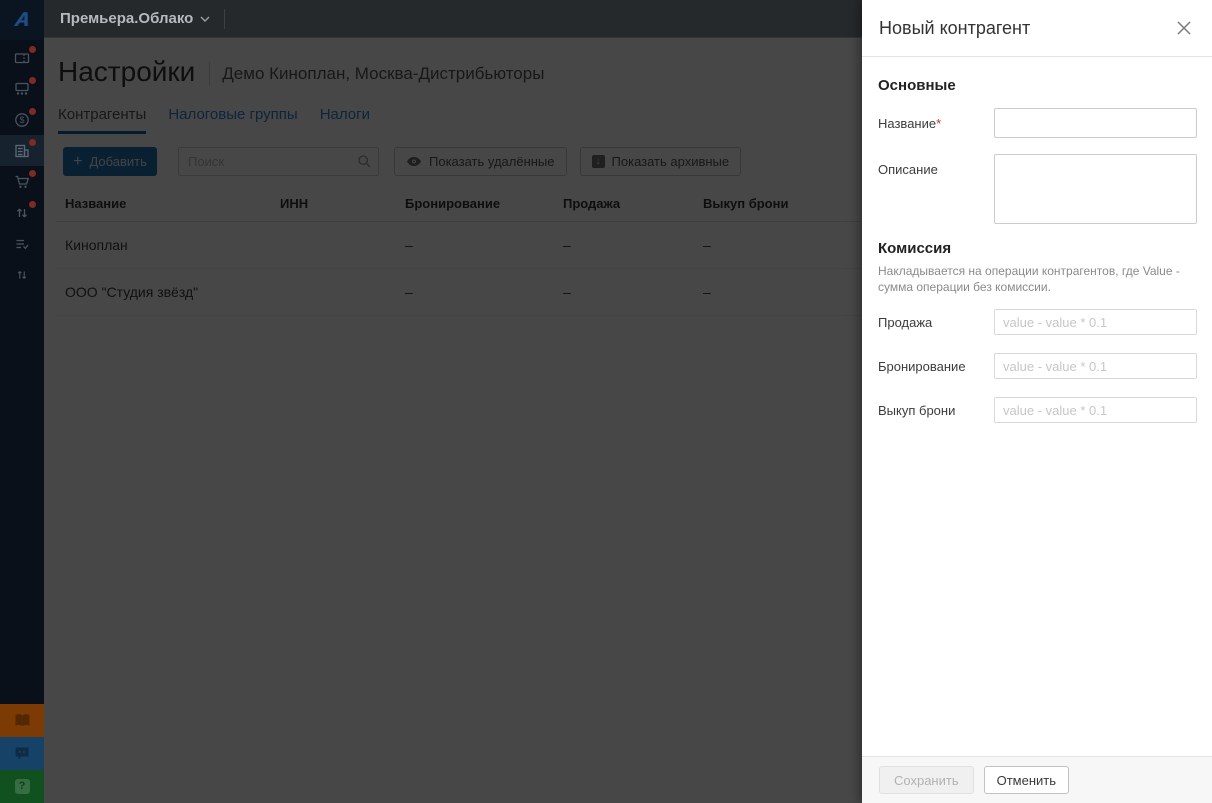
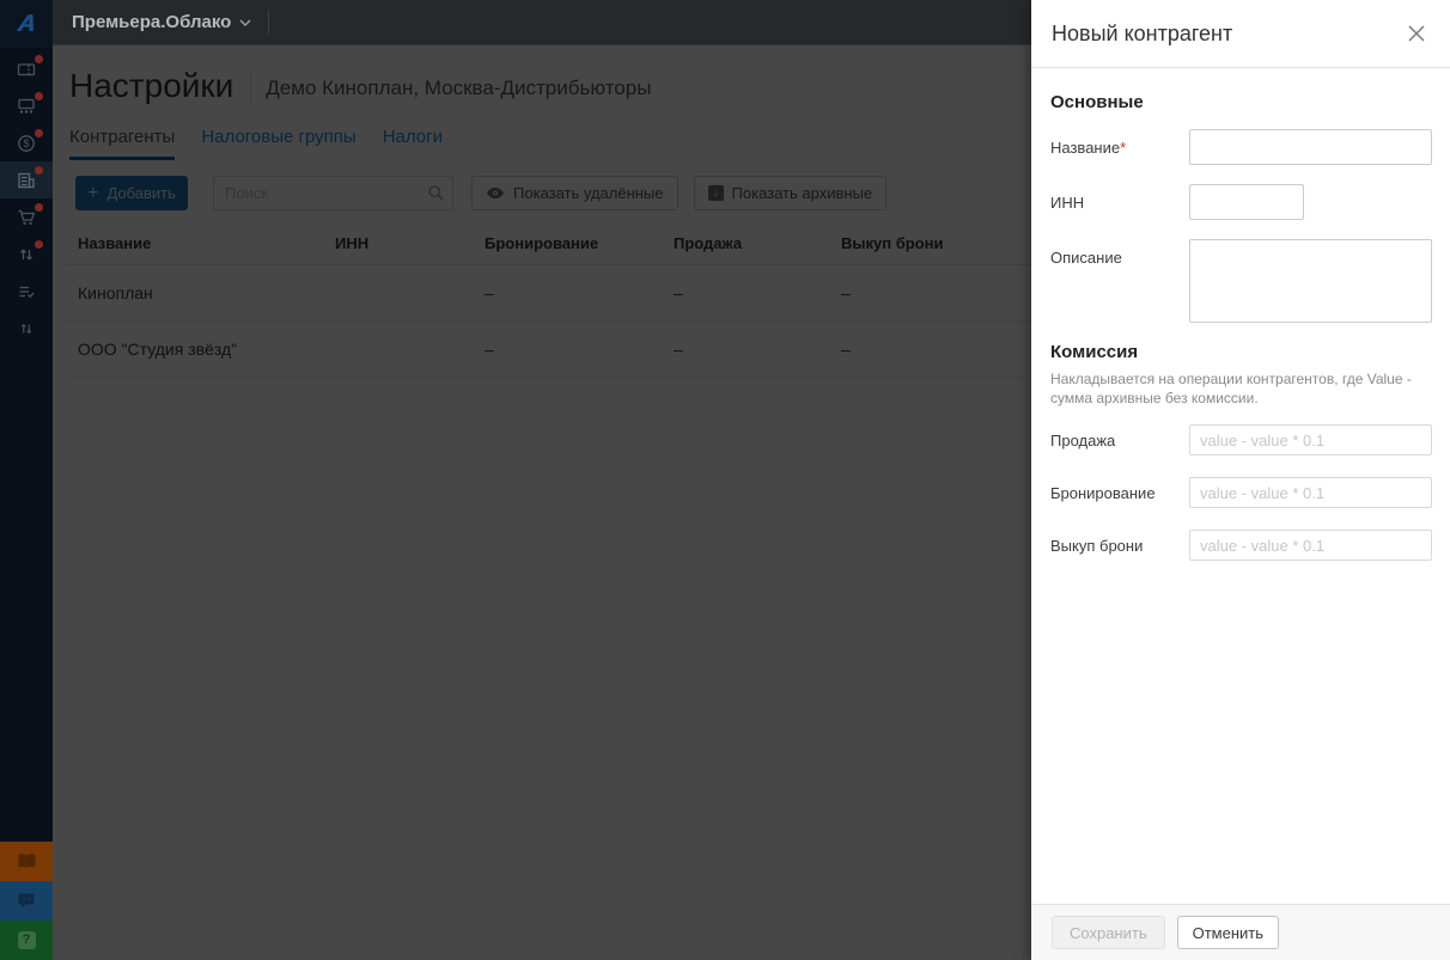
  $
  ?
  Премьера.Облако
  Настройки
  Демо Киноплан, Москва-Дистрибьюторы
  Контрагенты
  Налоговые группы
  Налоги
  +
  Добавить
  Показать удалённые
  ↓
  Показать архивные
  Название	ИНН	Бронирование	Продажа	Выкуп брони
  Киноплан		–	–	–
  ООО "Студия звёзд"		–	–	–
  Новый контрагент
  Основные
  Название*
+ ИНН
  Описание
  Комиссия
- Накладывается на операции контрагентов, где Value - сумма операции без комиссии.
+ Накладывается на операции контрагентов, где Value - сумма архивные без комиссии.
  Продажа
  value - value * 0.1
  Бронирование
  value - value * 0.1
  Выкуп брони
  value - value * 0.1
  Сохранить
  Отменить
